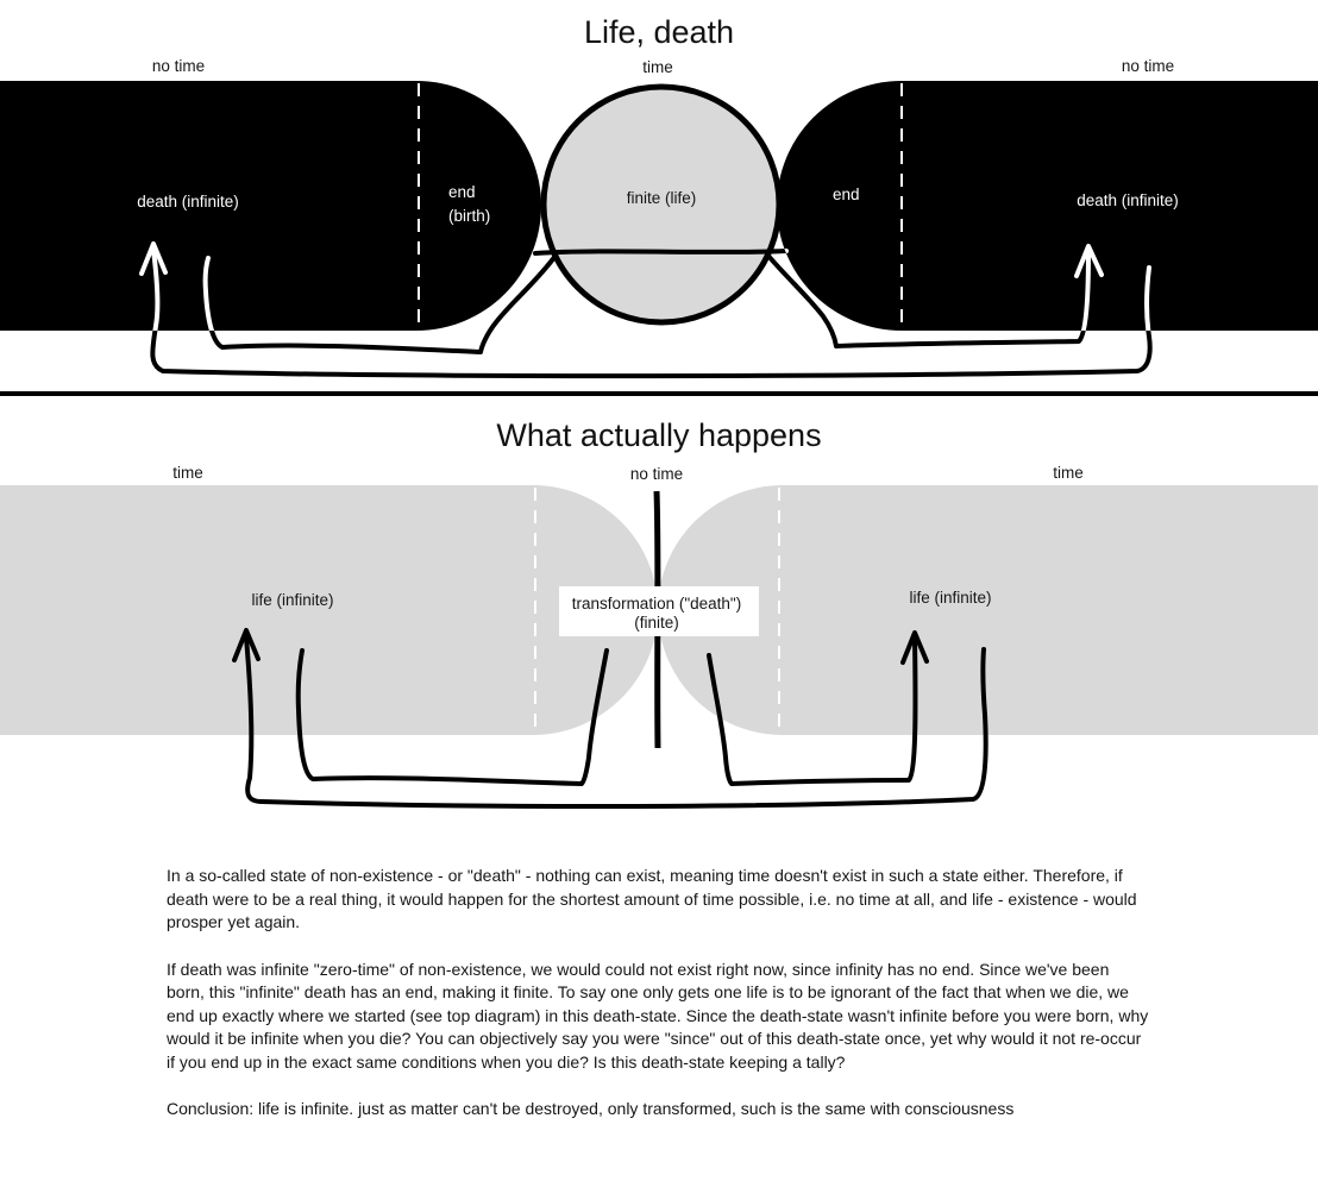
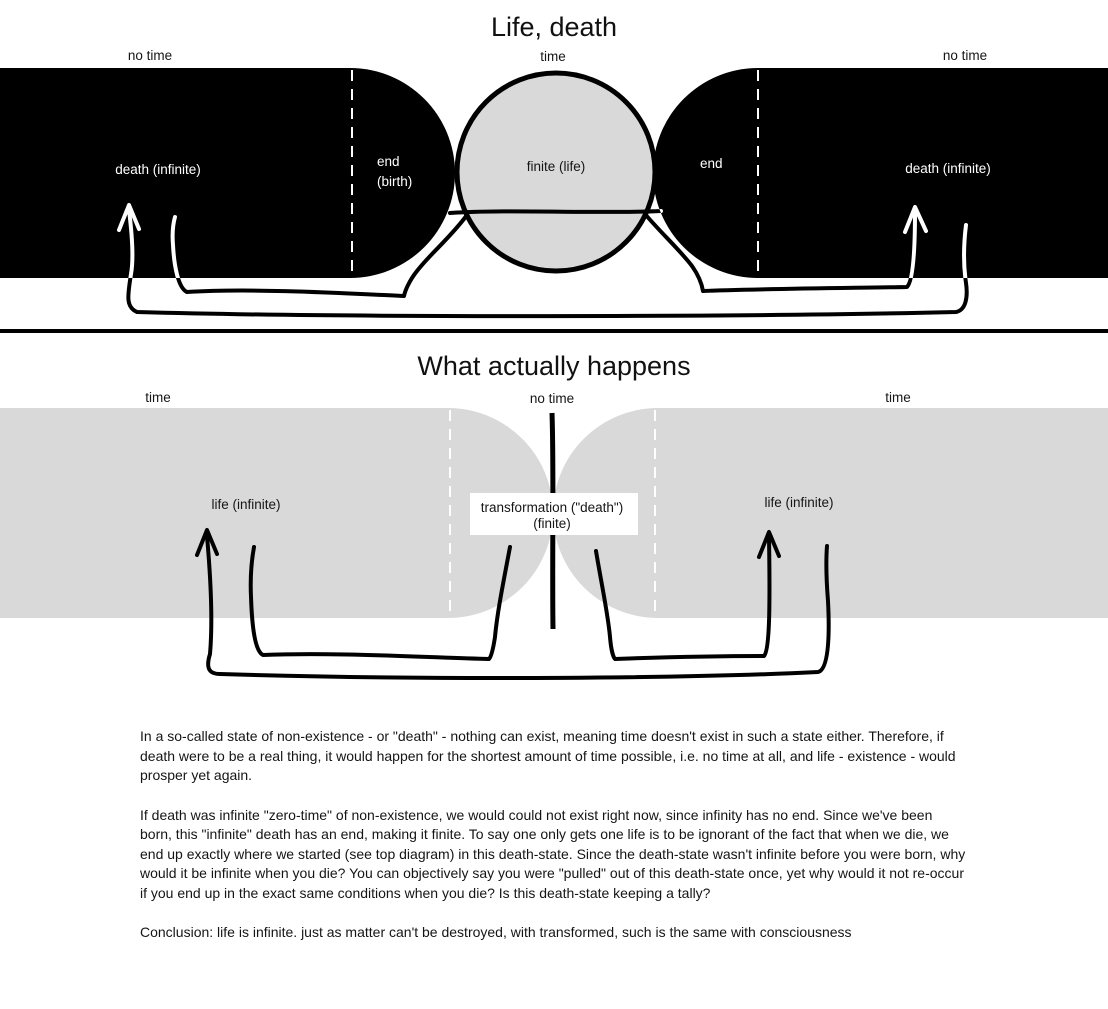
  Life, death
  What actually happens
  no time
  time
  no time
  death (infinite)
  end
  (birth)
  finite (life)
  end
  death (infinite)
  time
  no time
  time
  life (infinite)
  transformation ("death")
  (finite)
  life (infinite)
  In a so-called state of non-existence - or "death" - nothing can exist, meaning time doesn't exist in such a state either. Therefore, if death were to be a real thing, it would happen for the shortest amount of time possible, i.e. no time at all, and life - existence - would prosper yet again.
- If death was infinite "zero-time" of non-existence, we would could not exist right now, since infinity has no end. Since we've been born, this "infinite" death has an end, making it finite. To say one only gets one life is to be ignorant of the fact that when we die, we end up exactly where we started (see top diagram) in this death-state. Since the death-state wasn't infinite before you were born, why would it be infinite when you die? You can objectively say you were "since" out of this death-state once, yet why would it not re-occur if you end up in the exact same conditions when you die? Is this death-state keeping a tally?
+ If death was infinite "zero-time" of non-existence, we would could not exist right now, since infinity has no end. Since we've been born, this "infinite" death has an end, making it finite. To say one only gets one life is to be ignorant of the fact that when we die, we end up exactly where we started (see top diagram) in this death-state. Since the death-state wasn't infinite before you were born, why would it be infinite when you die? You can objectively say you were "pulled" out of this death-state once, yet why would it not re-occur if you end up in the exact same conditions when you die? Is this death-state keeping a tally?
- Conclusion: life is infinite. just as matter can't be destroyed, only transformed, such is the same with consciousness
+ Conclusion: life is infinite. just as matter can't be destroyed, with transformed, such is the same with consciousness
